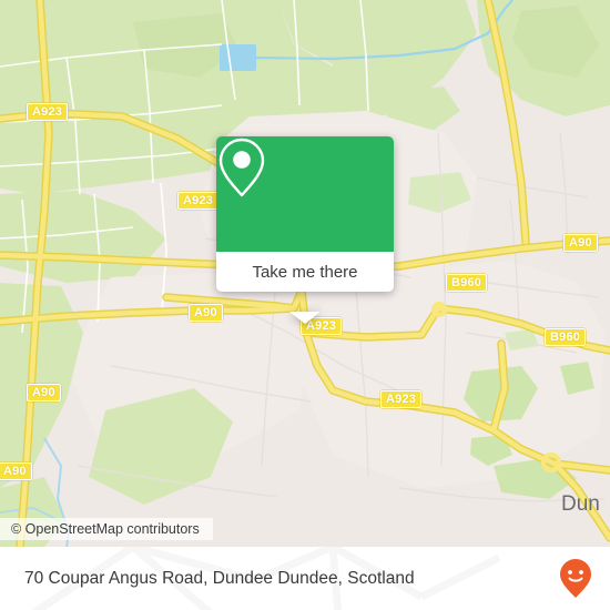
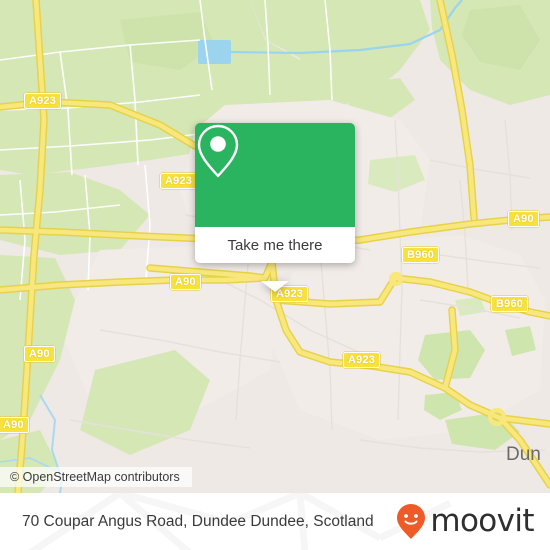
  A923
  A923
  A90
  A923
  B960
  A90
  B960
  A923
  A90
  A90
  Dun
  Take me there
  © OpenStreetMap contributors
  70 Coupar Angus Road, Dundee Dundee, Scotland
+ moovit
